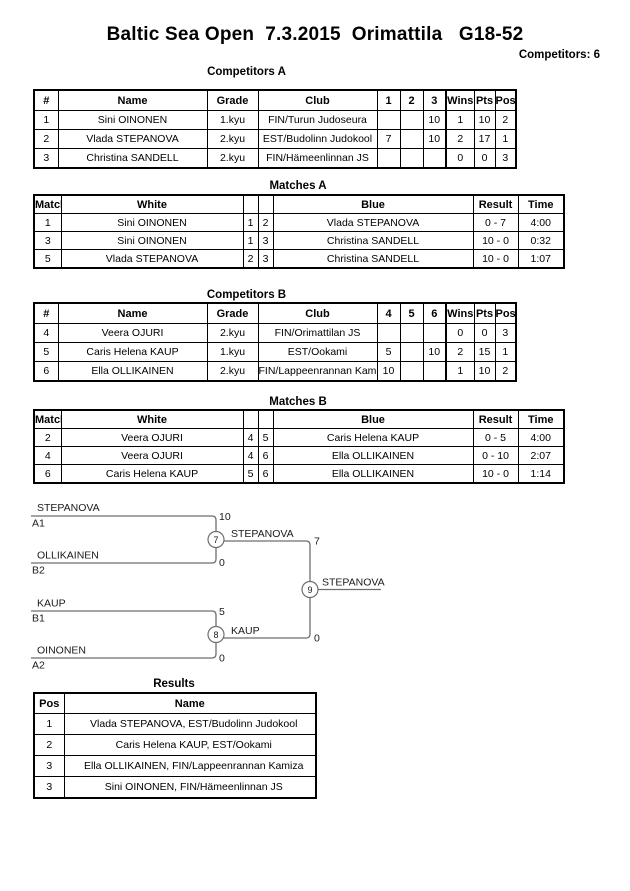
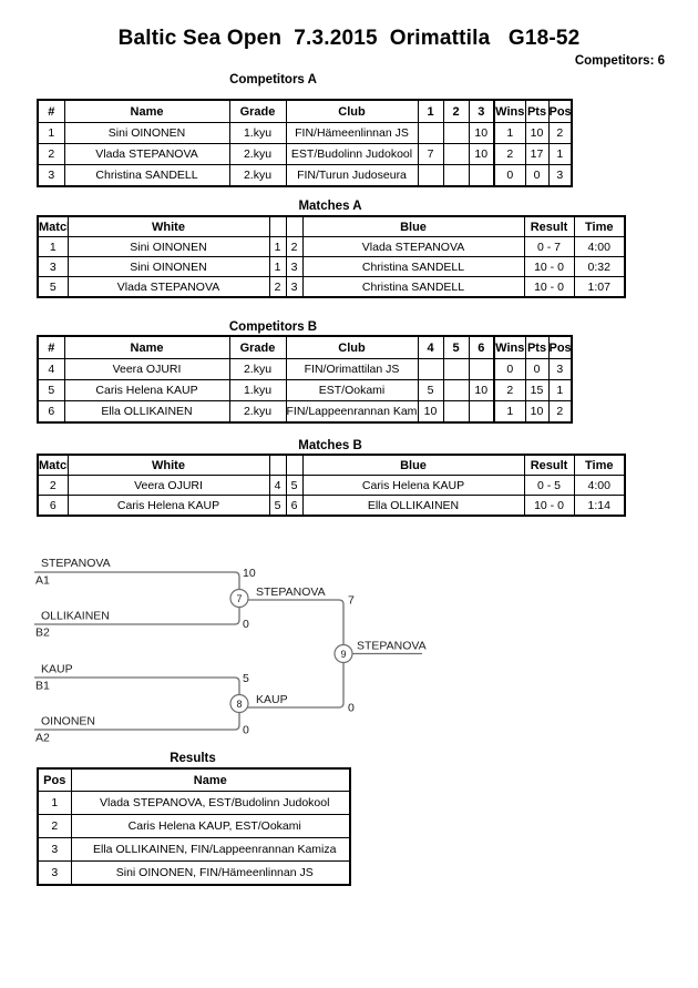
  Baltic Sea Open 7.3.2015 Orimattila G18-52
  Competitors: 6
  Competitors A
  #	Name	Grade	Club	1	2	3	Wins	Pts	Pos
- 1	Sini OINONEN	1.kyu	FIN/Turun Judoseura			10	1	10	2
+ 1	Sini OINONEN	1.kyu	FIN/Hämeenlinnan JS			10	1	10	2
  2	Vlada STEPANOVA	2.kyu	EST/Budolinn Judokool	7		10	2	17	1
- 3	Christina SANDELL	2.kyu	FIN/Hämeenlinnan JS				0	0	3
+ 3	Christina SANDELL	2.kyu	FIN/Turun Judoseura				0	0	3
  Matches A
  Matc	White			Blue	Result	Time
  1	Sini OINONEN	1	2	Vlada STEPANOVA	0 - 7	4:00
  3	Sini OINONEN	1	3	Christina SANDELL	10 - 0	0:32
  5	Vlada STEPANOVA	2	3	Christina SANDELL	10 - 0	1:07
  Competitors B
  #	Name	Grade	Club	4	5	6	Wins	Pts	Pos
  4	Veera OJURI	2.kyu	FIN/Orimattilan JS				0	0	3
  5	Caris Helena KAUP	1.kyu	EST/Ookami	5		10	2	15	1
  6	Ella OLLIKAINEN	2.kyu	FIN/Lappeenrannan Kam	10			1	10	2
  Matches B
  Matc	White			Blue	Result	Time
  2	Veera OJURI	4	5	Caris Helena KAUP	0 - 5	4:00
- 4	Veera OJURI	4	6	Ella OLLIKAINEN	0 - 10	2:07
  6	Caris Helena KAUP	5	6	Ella OLLIKAINEN	10 - 0	1:14
  STEPANOVA
  A1
  10
  OLLIKAINEN
  B2
  0
  7
  STEPANOVA
  7
  KAUP
  B1
  5
  OINONEN
  A2
  0
  8
  KAUP
  0
  9
  STEPANOVA
  Results
  Pos	Name
  1	Vlada STEPANOVA, EST/Budolinn Judokool
  2	Caris Helena KAUP, EST/Ookami
  3	Ella OLLIKAINEN, FIN/Lappeenrannan Kamiza
  3	Sini OINONEN, FIN/Hämeenlinnan JS
